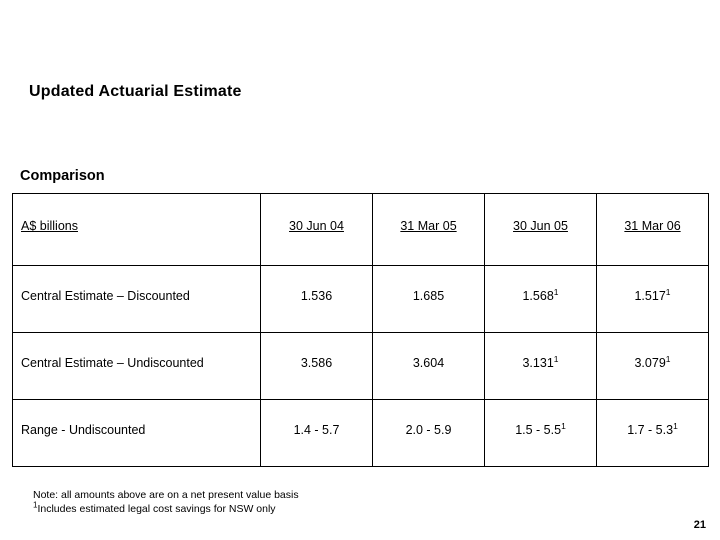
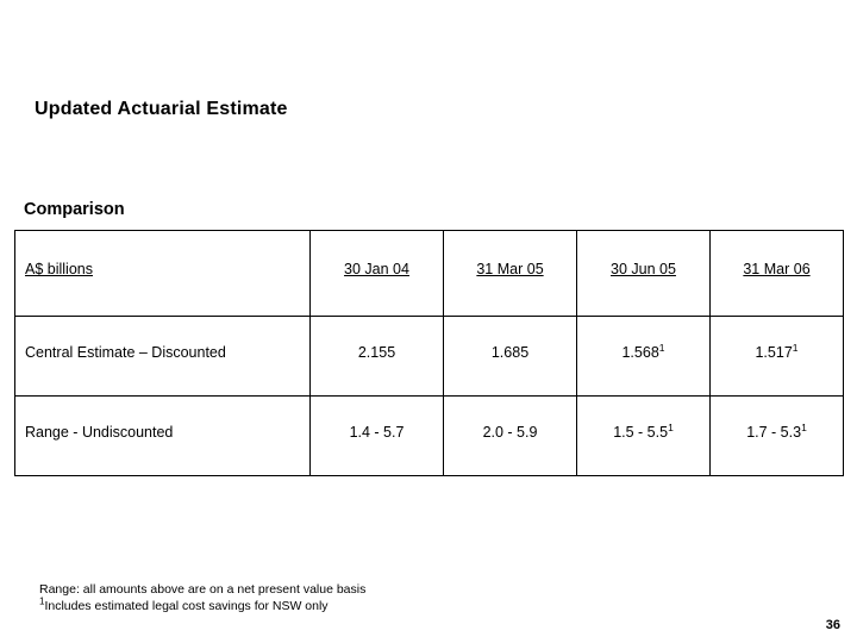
  Updated Actuarial Estimate
  Comparison
- A$ billions	30 Jun 04	31 Mar 05	30 Jun 05	31 Mar 06
+ A$ billions	30 Jan 04	31 Mar 05	30 Jun 05	31 Mar 06
- Central Estimate – Discounted	1.536	1.685	1.5681	1.5171
+ Central Estimate – Discounted	2.155	1.685	1.5681	1.5171
- Central Estimate – Undiscounted	3.586	3.604	3.1311	3.0791
  Range - Undiscounted	1.4 - 5.7	2.0 - 5.9	1.5 - 5.51	1.7 - 5.31
- Note: all amounts above are on a net present value basis
+ Range: all amounts above are on a net present value basis
  1Includes estimated legal cost savings for NSW only
- 21
+ 36
